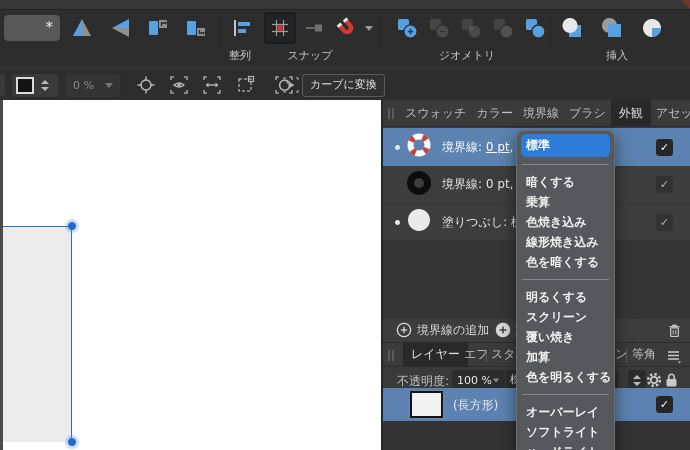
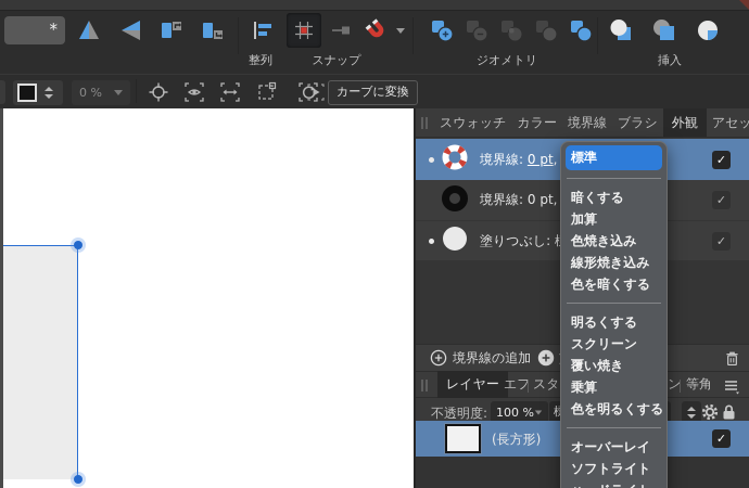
  *
  整列
  スナップ
  ジオメトリ
  挿入
  0 %
  カーブに変換
  スウォッチ
  カラー
  境界線
  ブラシ
  外観
  アセッ
  境界線: 0 pt,
  ✓
  境界線: 0 pt,
  ✓
  塗りつぶし:
  ✓
  境界線の追加
  レイヤー
  エフ
  スタ
  等角
  不透明度:
  100 %
  (長方形)
  ✓
  標準
  暗くする
- 乗算
+ 加算
  色焼き込み
  線形焼き込み
  色を暗くする
  明るくする
  スクリーン
  覆い焼き
- 加算
+ 乗算
  色を明るくする
  オーバーレイ
  ソフトライト
